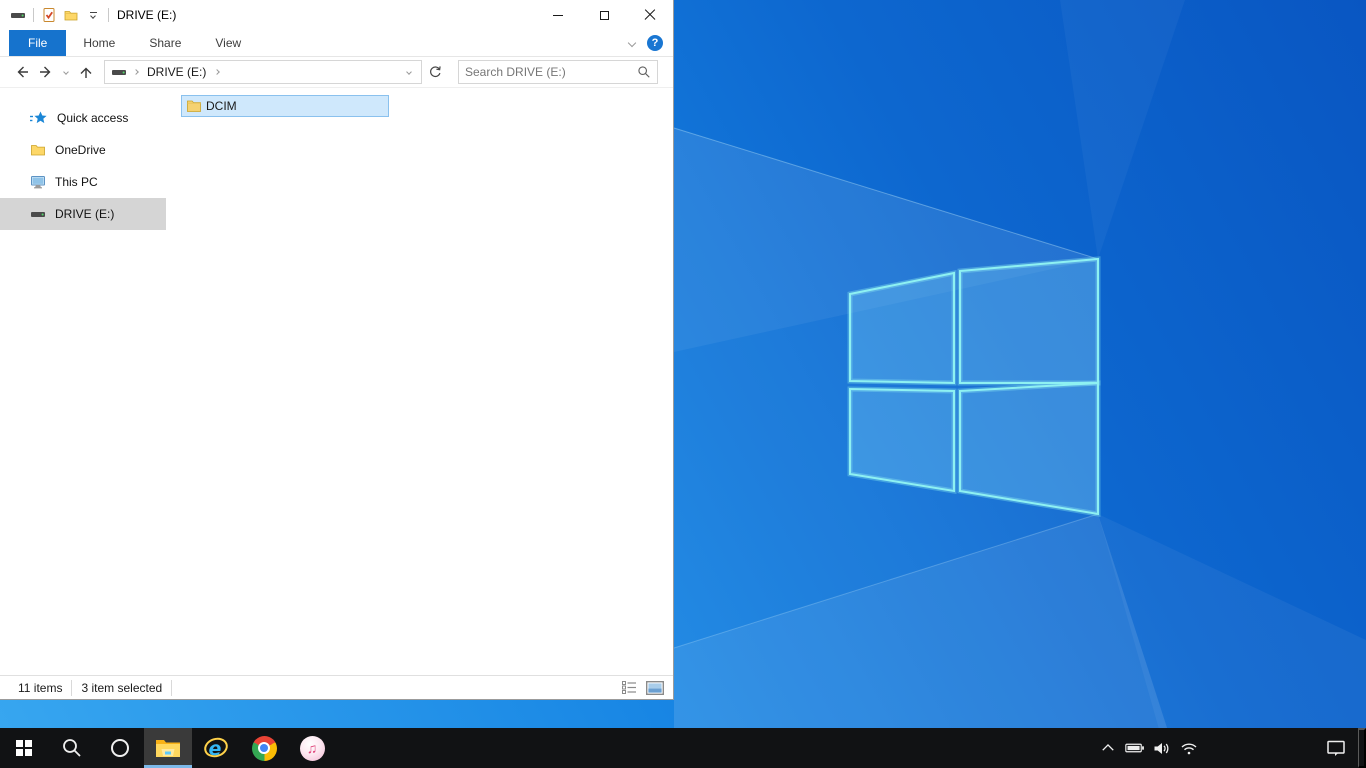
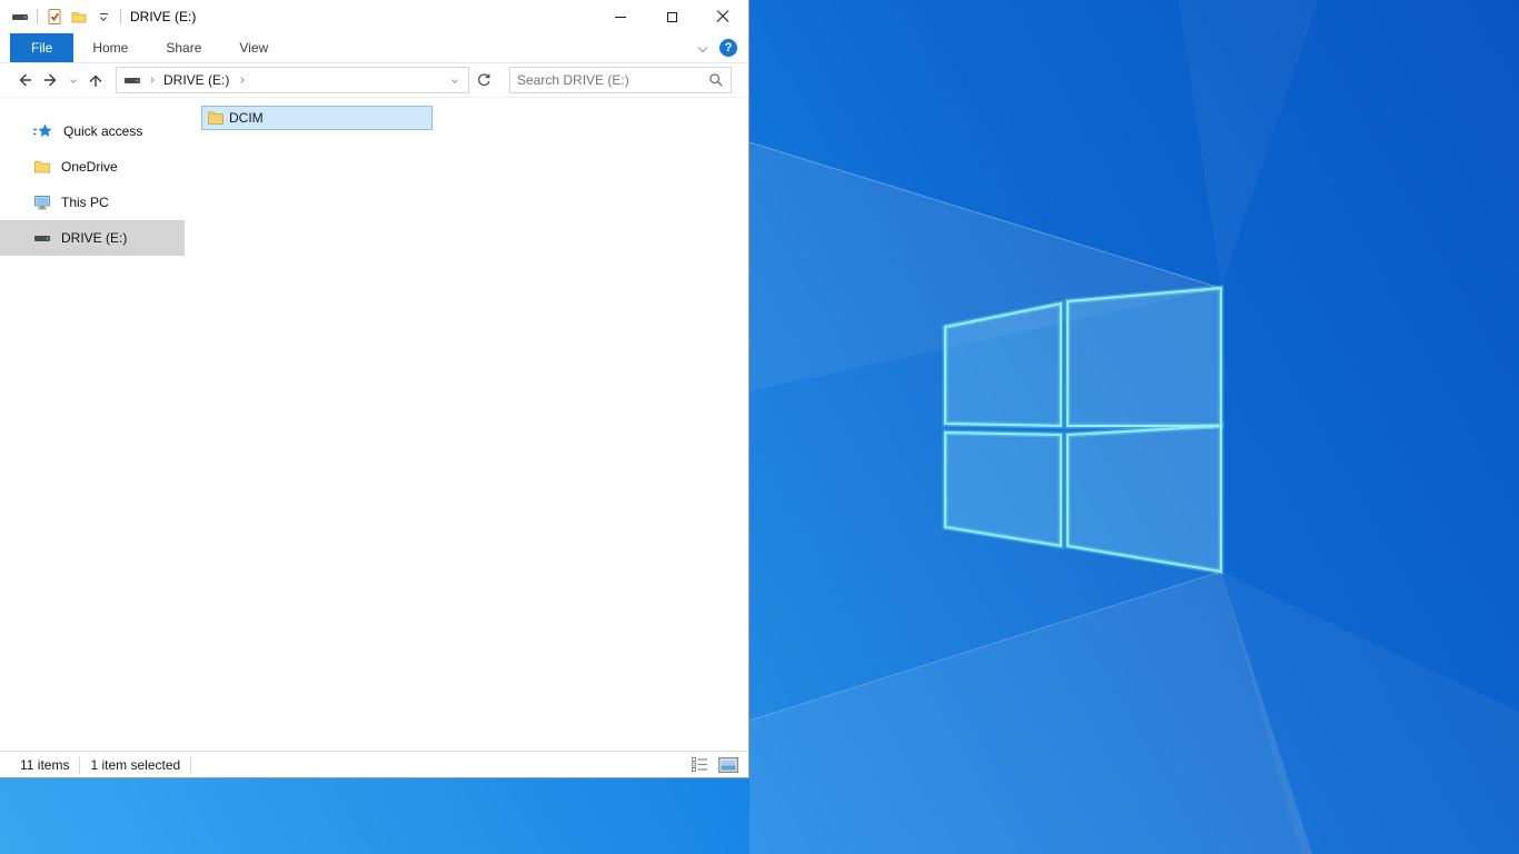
  DRIVE (E:)
  File
  Home
  Share
  View
  ?
  DRIVE (E:)
  Search DRIVE (E:)
  Quick access
  OneDrive
  This PC
  DRIVE (E:)
  DCIM
  11 items
- 3 item selected
+ 1 item selected
- e
- ♫
